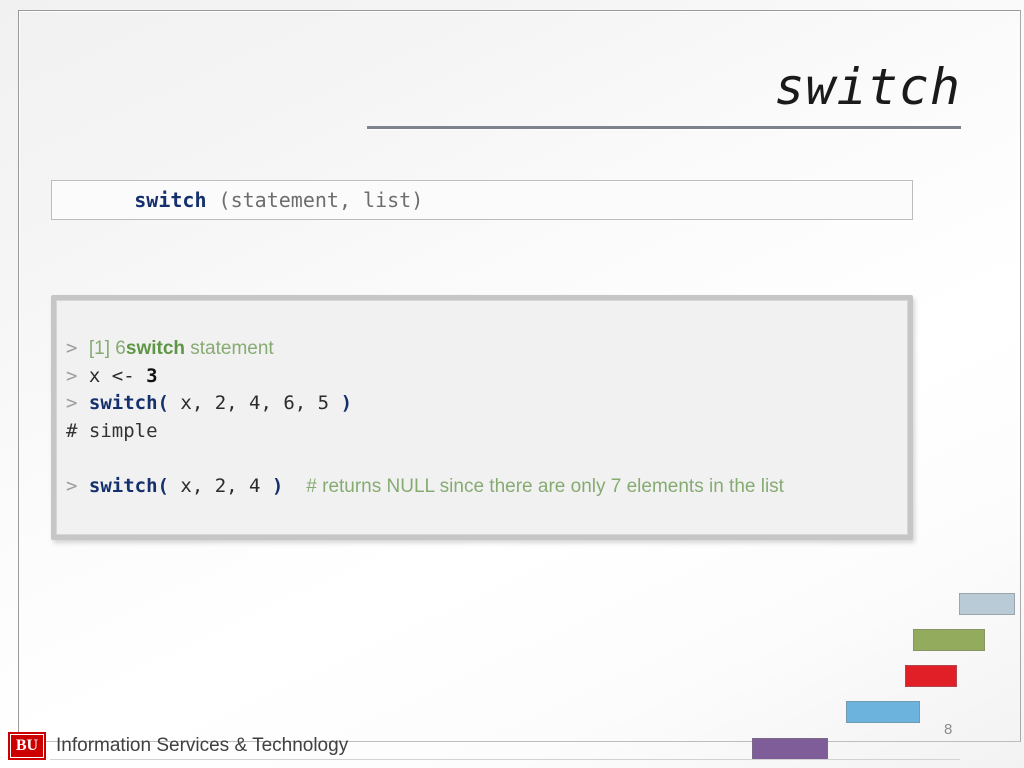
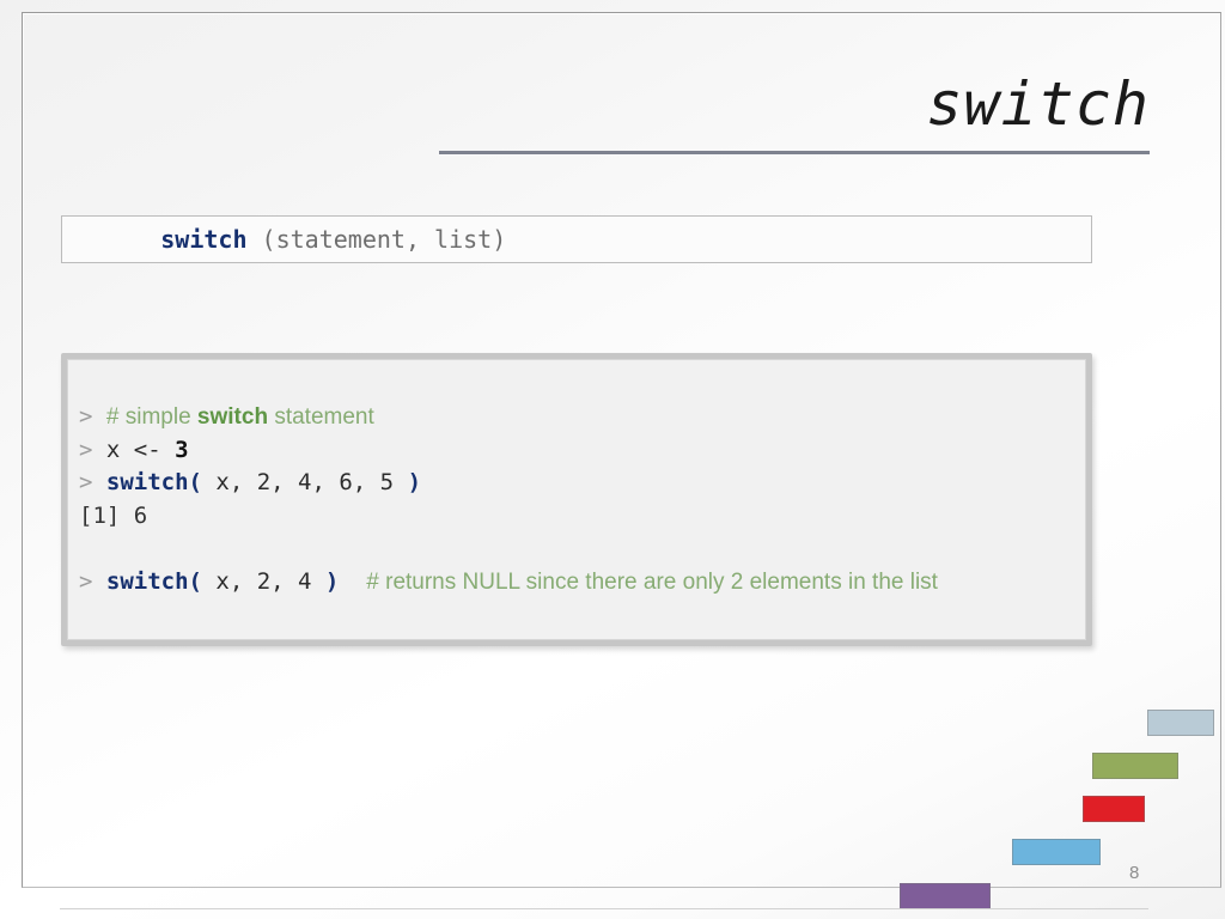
  switch
  switch (statement, list)
- > [1] 6switch statement
+ > # simple switch statement
  > x <- 3
  > switch( x, 2, 4, 6, 5 )
- # simple
+ [1] 6
- > switch( x, 2, 4 ) # returns NULL since there are only 7 elements in the list
+ > switch( x, 2, 4 ) # returns NULL since there are only 2 elements in the list
  8
- BU
- Information Services & Technology
